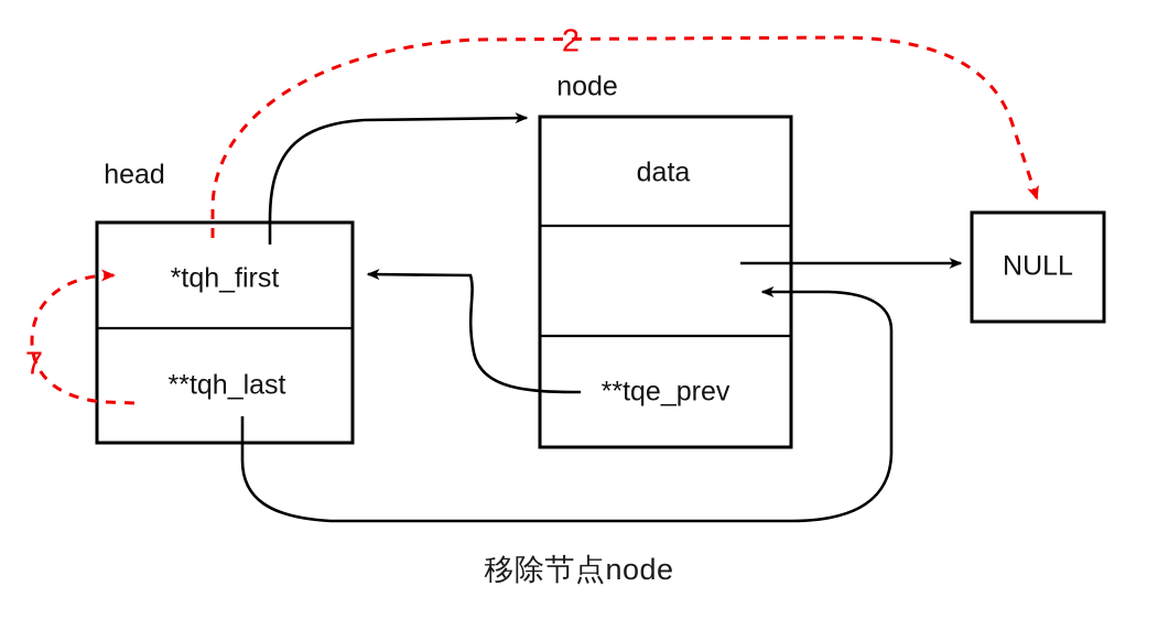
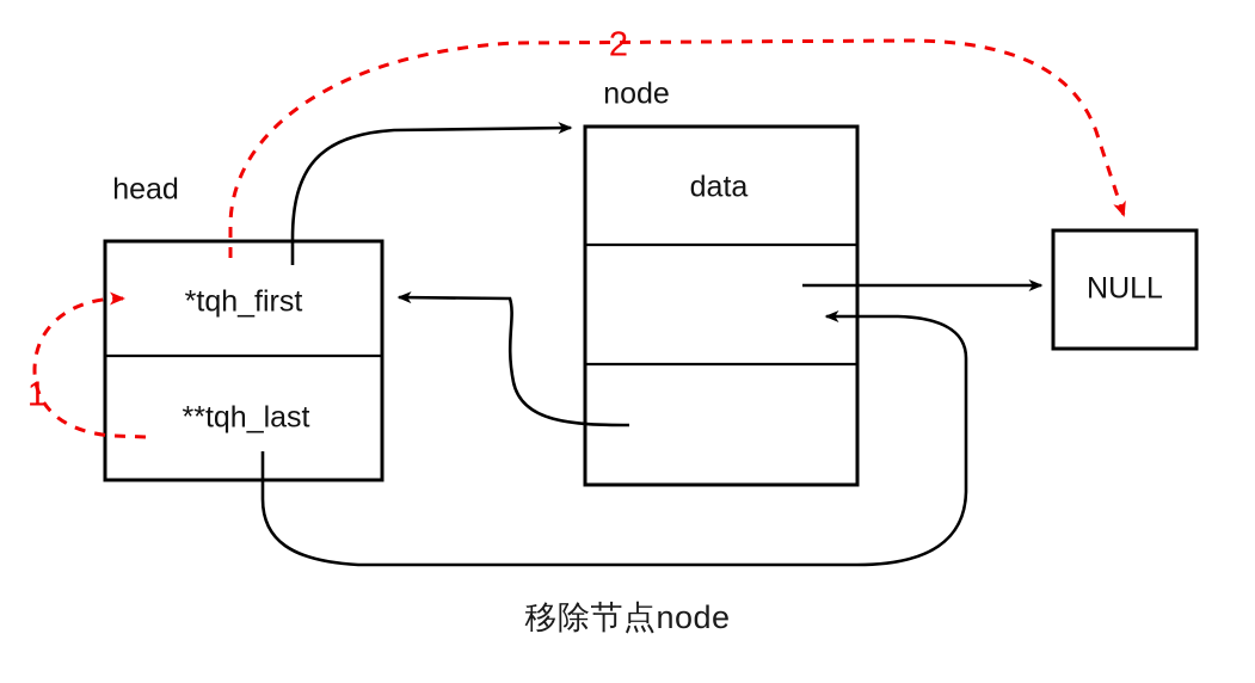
  *tqh_first
  **tqh_last
  head
  data
- **tqe_prev
  node
  NULL
- 7
+ 1
  2
  移除节点node
